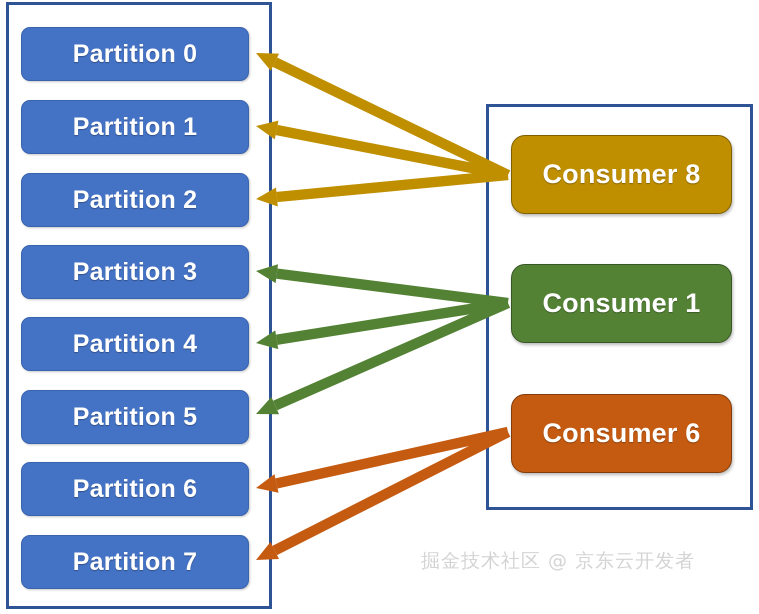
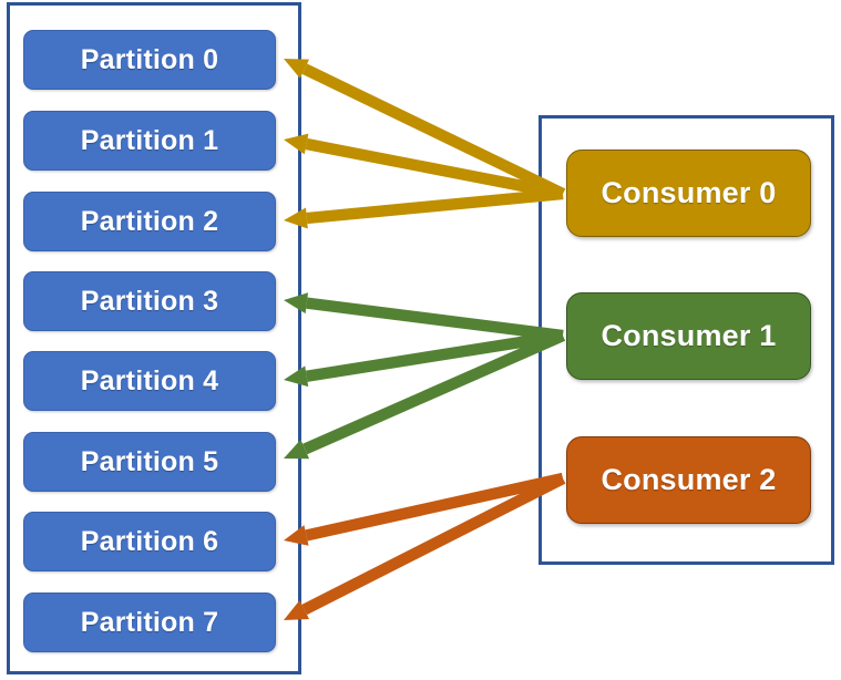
  Partition 0
  Partition 1
  Partition 2
  Partition 3
  Partition 4
  Partition 5
  Partition 6
  Partition 7
- Consumer 8
+ Consumer 0
  Consumer 1
- Consumer 6
+ Consumer 2
- 掘金技术社区 @ 京东云开发者
